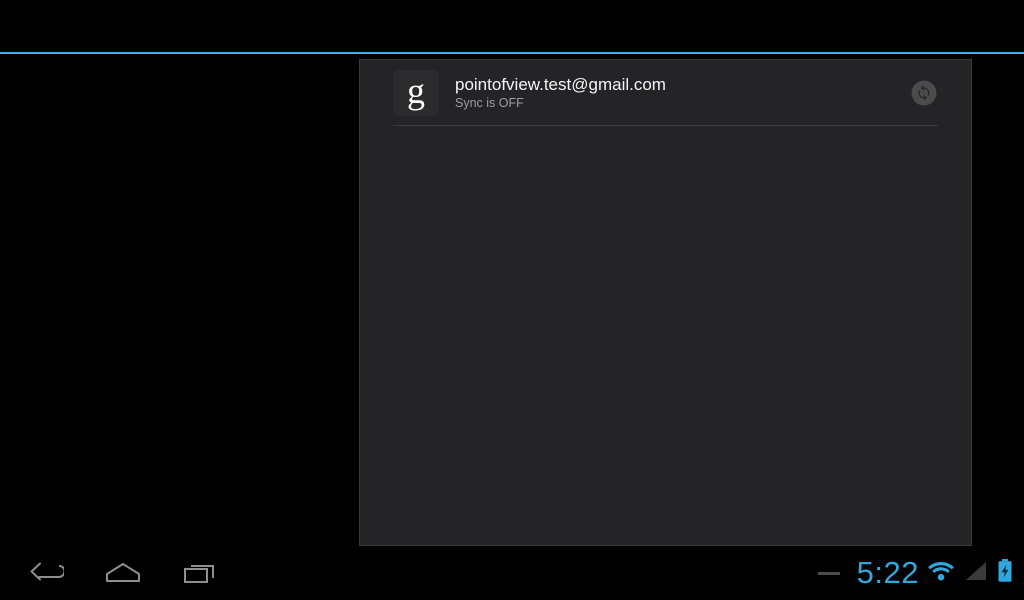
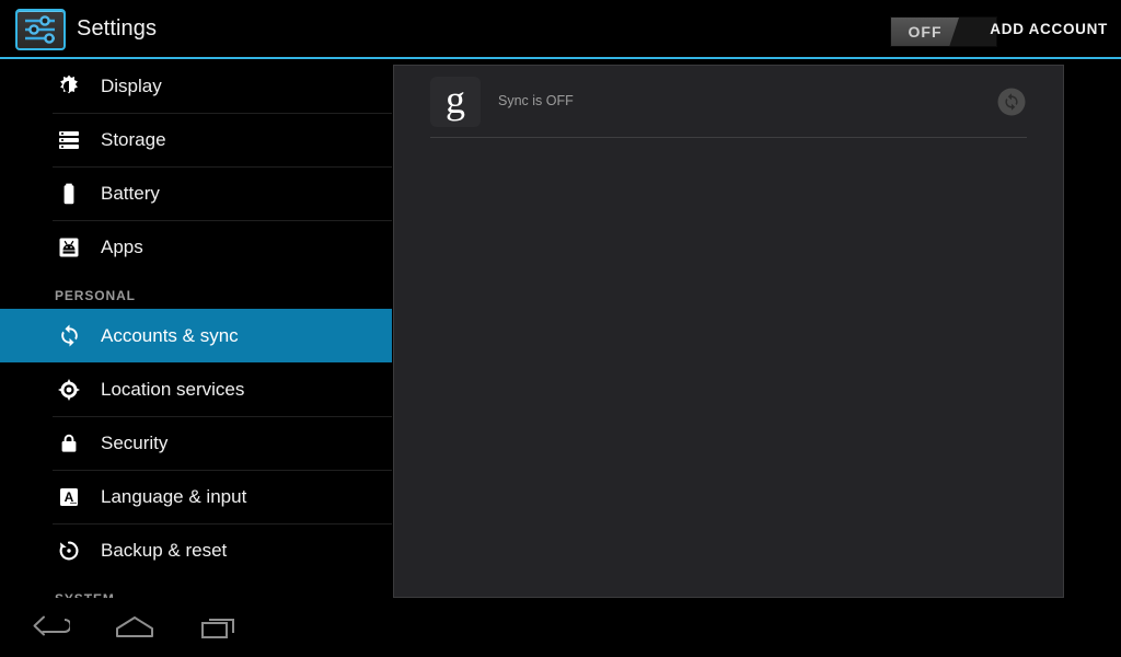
+ Settings
+ OFF
+ ADD ACCOUNT
+ Display
+ Storage
+ Battery
+ Apps
+ PERSONAL
+ Accounts & sync
+ Location services
+ Security
+ A
+ Language & input
+ Backup & reset
  g
- pointofview.test@gmail.com
  Sync is OFF
- 5:22
